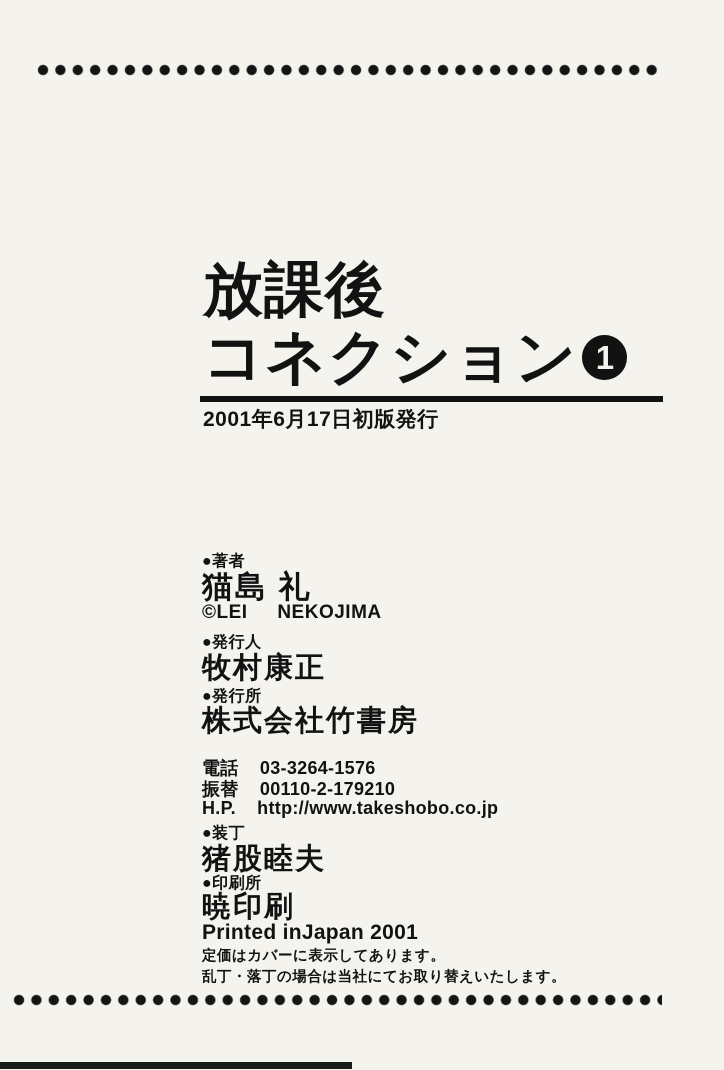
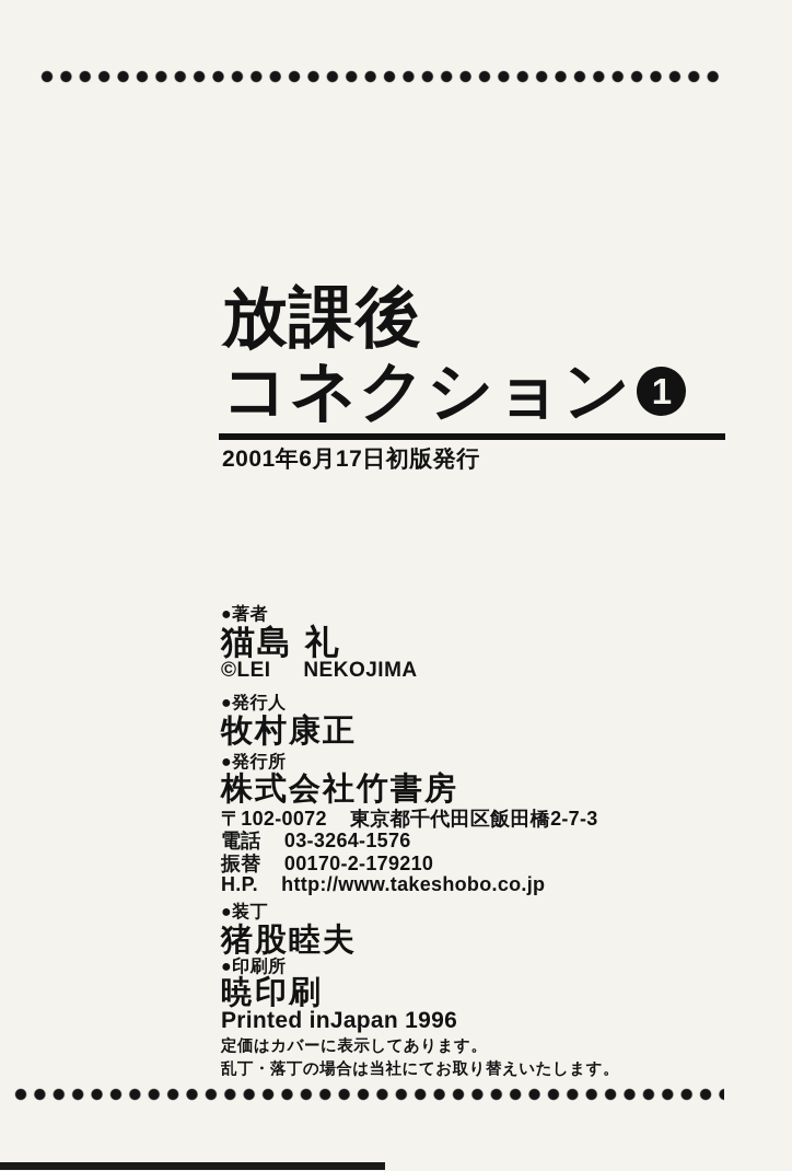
  放課後
  コネクション 1
  2001年6月17日初版発行
  ●著者
  猫島 礼
  ©LEI NEKOJIMA
  ●発行人
  牧村康正
  ●発行所
  株式会社竹書房
+ 〒102-0072 東京都千代田区飯田橋2-7-3
  電話 03-3264-1576
- 振替 00110-2-179210
+ 振替 00170-2-179210
  H.P. http://www.takeshobo.co.jp
  ●装丁
  猪股睦夫
  ●印刷所
  暁印刷
- Printed inJapan 2001
+ Printed inJapan 1996
  定価はカバーに表示してあります。
  乱丁・落丁の場合は当社にてお取り替えいたします。
